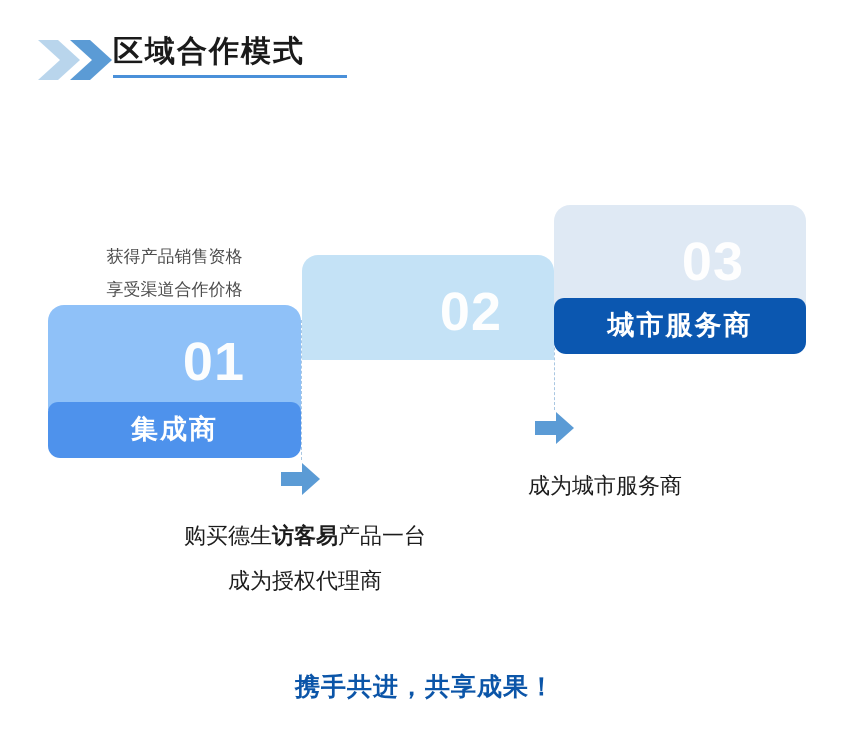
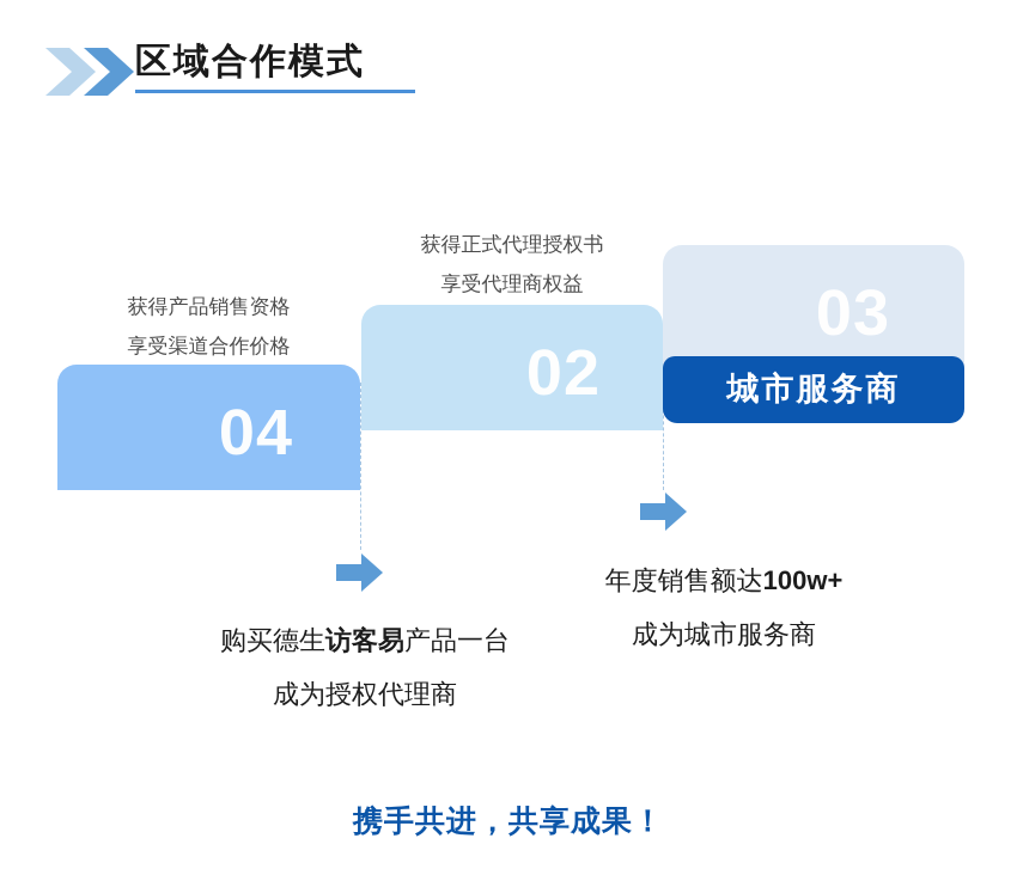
  区域合作模式
  获得产品销售资格
  享受渠道合作价格
+ 获得正式代理授权书
+ 享受代理商权益
- 01
+ 04
- 集成商
  02
  03
  城市服务商
  购买德生访客易产品一台
  成为授权代理商
+ 年度销售额达100w+
  成为城市服务商
  携手共进，共享成果！
